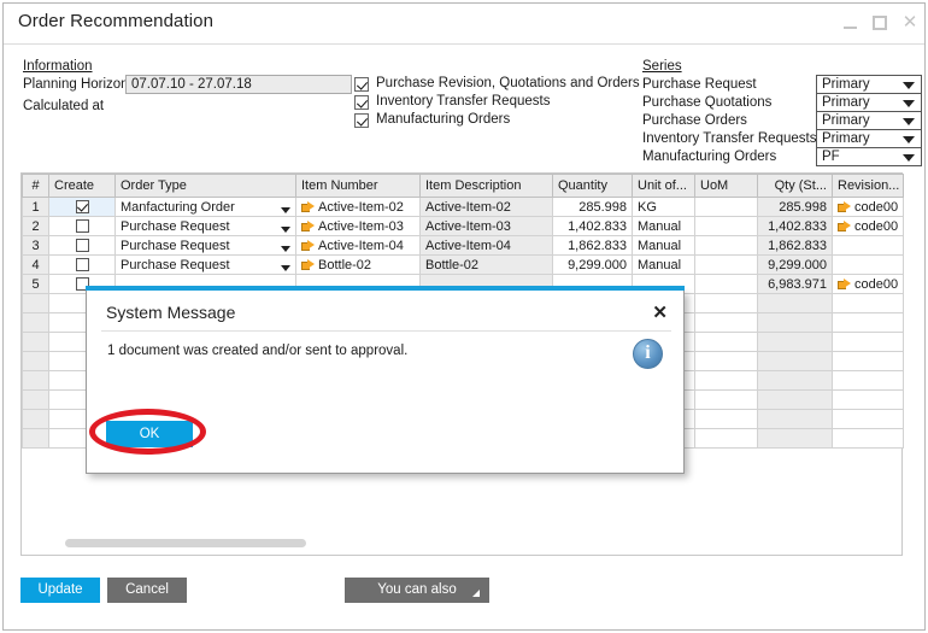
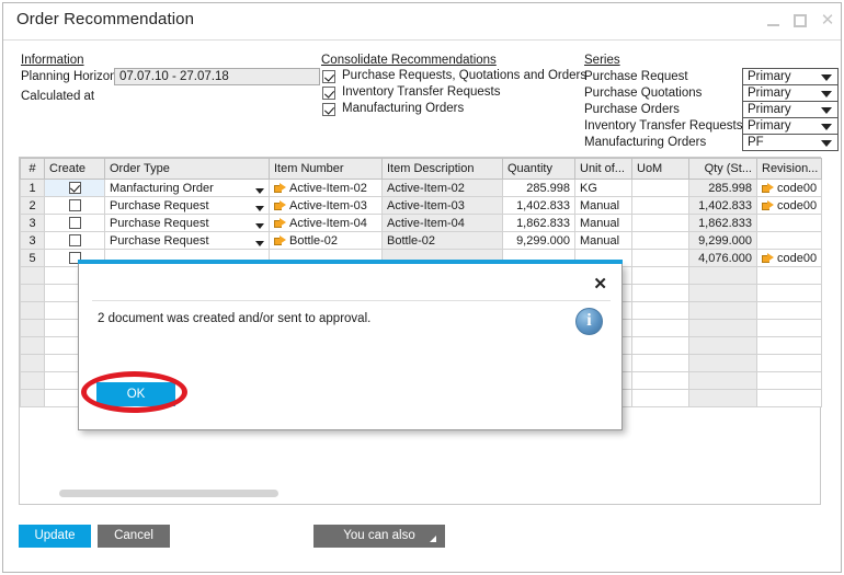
  Order Recommendation
  ✕
  Information
  Planning Horizo
  07.07.10 - 27.07.18
  Calculated at
+ Consolidate Recommendations
- Purchase Revision, Quotations and Orders
+ Purchase Requests, Quotations and Orders
  Inventory Transfer Requests
  Manufacturing Orders
  Series
  Purchase Request
  Primary
  Purchase Quotations
  Primary
  Purchase Orders
  Primary
  Inventory Transfer Requests
  Primary
  Manufacturing Orders
  PF
  #	Create	Order Type	Item Number	Item Description	Quantity	Unit of...	UoM	Qty (St...	Revision...
  1		Manfacturing Order	Active-Item-02	Active-Item-02	285.998	KG		285.998	code00
  2		Purchase Request	Active-Item-03	Active-Item-03	1,402.833	Manual		1,402.833	code00
  3		Purchase Request	Active-Item-04	Active-Item-04	1,862.833	Manual		1,862.833
- 4		Purchase Request	Bottle-02	Bottle-02	9,299.000	Manual		9,299.000
+ 3		Purchase Request	Bottle-02	Bottle-02	9,299.000	Manual		9,299.000
- 5								6,983.971	code00
+ 5								4,076.000	code00
  Update
  Cancel
  You can also
- System Message
  ✕
- 1 document was created and/or sent to approval.
+ 2 document was created and/or sent to approval.
  OK
